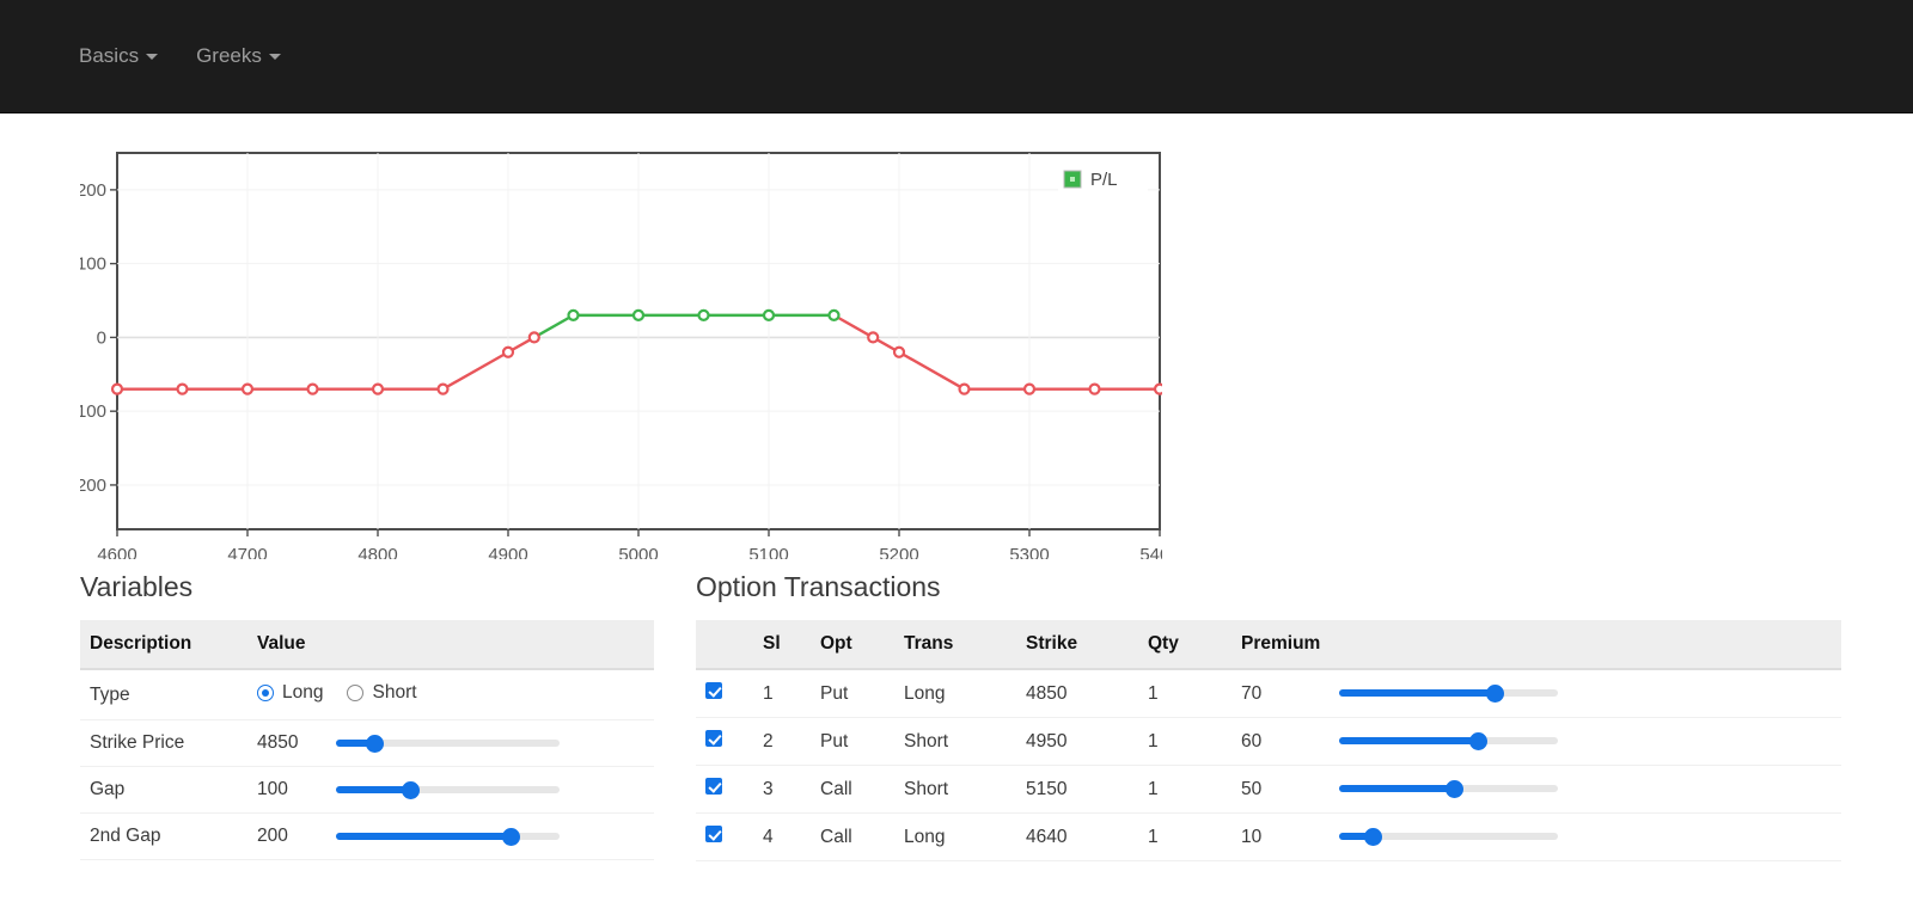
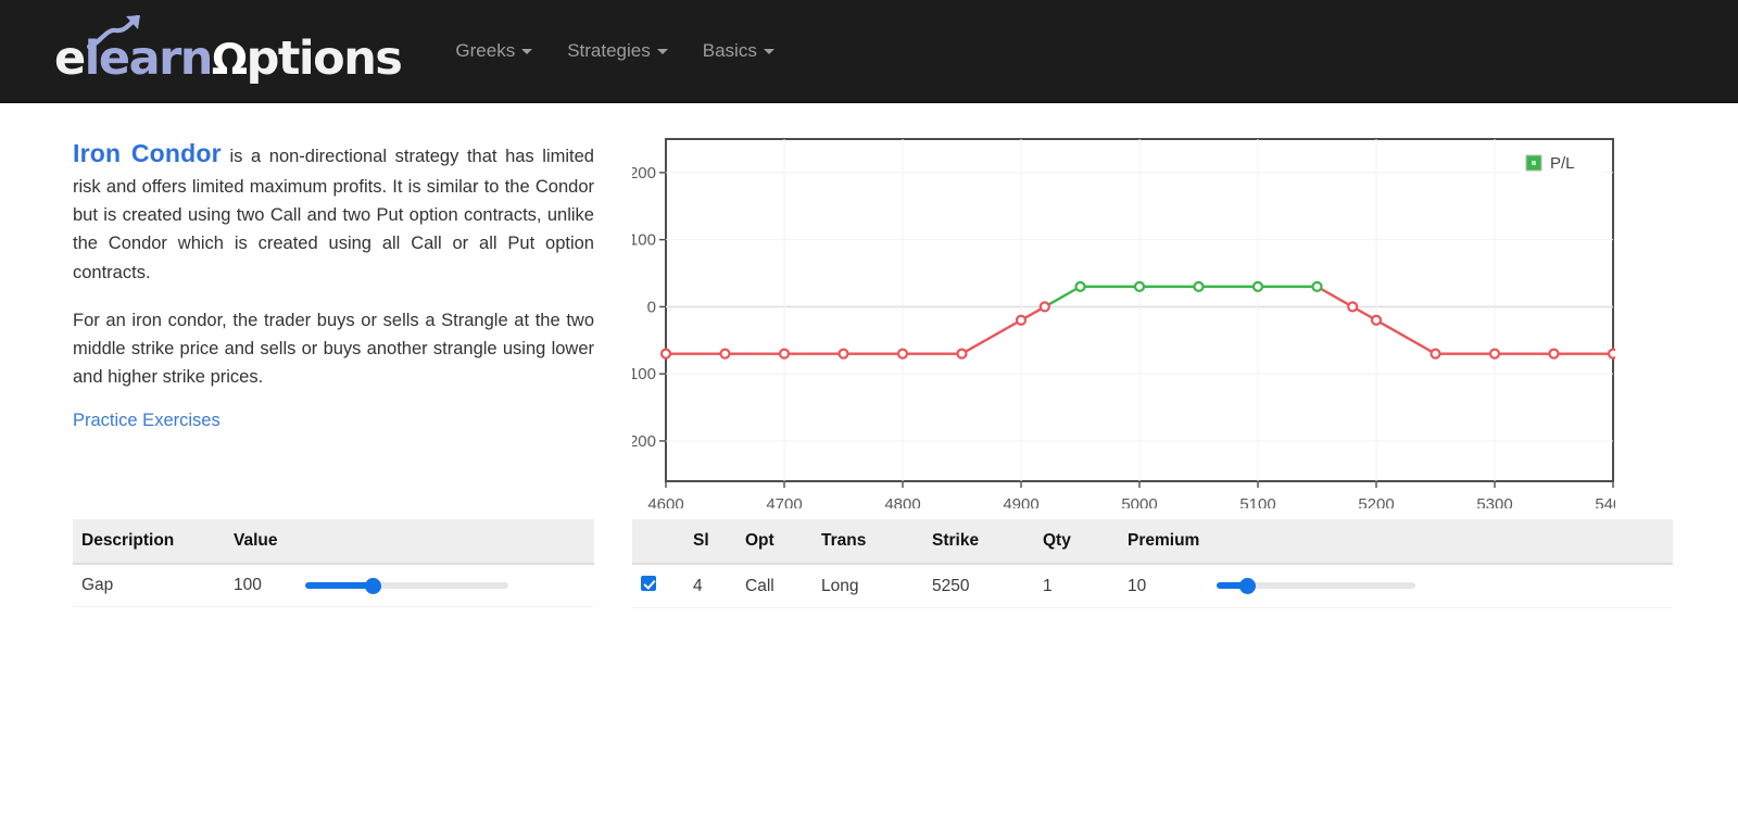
+ elearnΩptions
- Basics
+ Greeks
+ Strategies
- Greeks
+ Basics
+ Iron Condor is a non-directional strategy that has limited risk and offers limited maximum profits. It is similar to the Condor but is created using two Call and two Put option contracts, unlike the Condor which is created using all Call or all Put option contracts.
+ For an iron condor, the trader buys or sells a Strangle at the two middle strike price and sells or buys another strangle using lower and higher strike prices.
+ Practice Exercises
  200
  100
  0
  100
  200
  4600
  4700
  4800
  4900
  5000
  5100
  5200
  5300
  P/L
- Variables
  Description	Value
- Type	Long Short
- Strike Price	4850
  Gap	100
- 2nd Gap	200
- Option Transactions
  	Sl	Opt	Trans	Strike	Qty	Premium
- 	1	Put	Long	4850	1	70
- 	2	Put	Short	4950	1	60
- 	3	Call	Short	5150	1	50
- 	4	Call	Long	4640	1	10
+ 	4	Call	Long	5250	1	10
